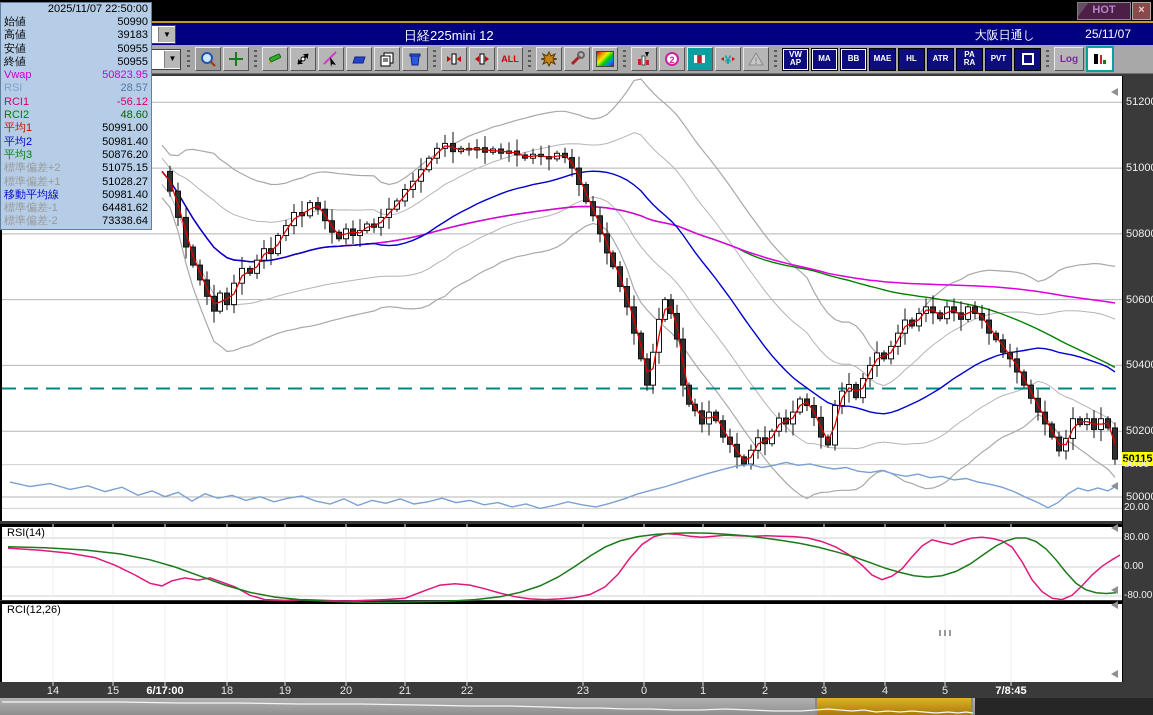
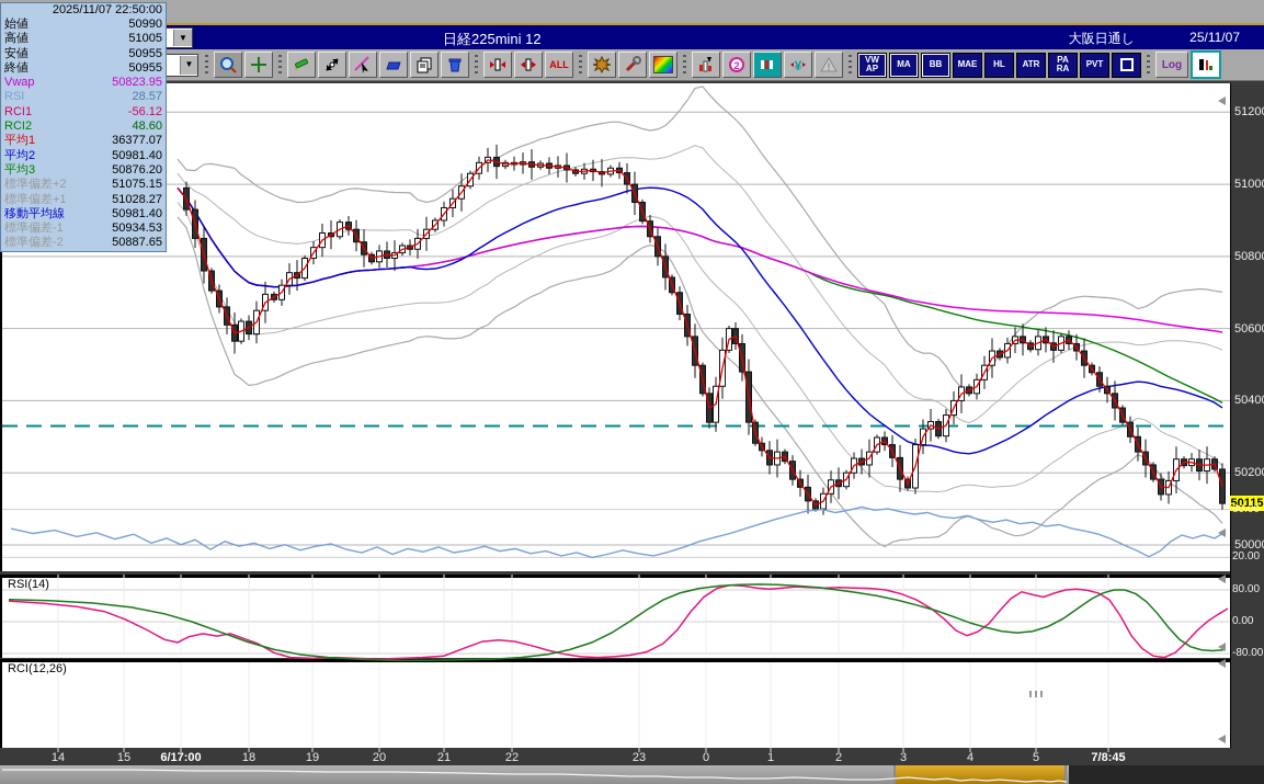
- HOT
- ×
  ▼
  日経225mini 12
  大阪日通し
  25/11/07
  ▼
  ALL
  2
  ¥
  !
  VW
  AP
  MA
  BB
  MAE
  HL
  ATR
  PA
  RA
  PVT
  Log
  RSI(14)
  RCI(12,26)
  50115
  5120
  5100
  5080
  5060
  5040
  5020
  5000
  80.00
  20.00
  80.00
  0.00
  -80.00
  14
  15
  6/17:00
  18
  19
  20
  21
  22
  23
  0
  1
  2
  3
  4
  5
  7/8:45
  2025/11/07 22:50:00
  始値
  50990
  高値
- 39183
+ 51005
  安値
  50955
  終値
  50955
  Vwap
  50823.95
  RSI
  28.57
  RCI1
  -56.12
  RCI2
  48.60
  平均1
- 50991.00
+ 36377.07
  平均2
  50981.40
  平均3
  50876.20
  標準偏差+2
  51075.15
  標準偏差+1
  51028.27
  移動平均線
  50981.40
  標準偏差-1
- 64481.62
+ 50934.53
  標準偏差-2
- 73338.64
+ 50887.65
